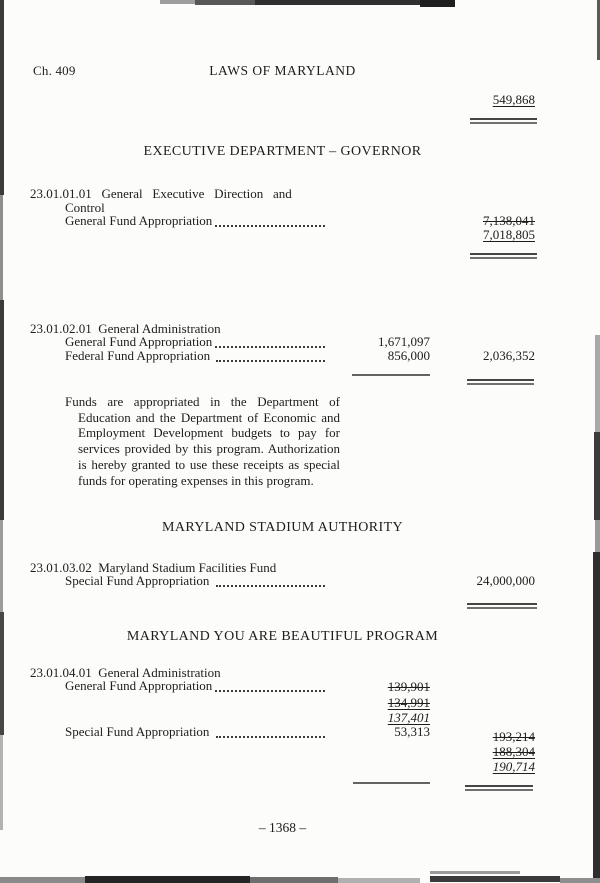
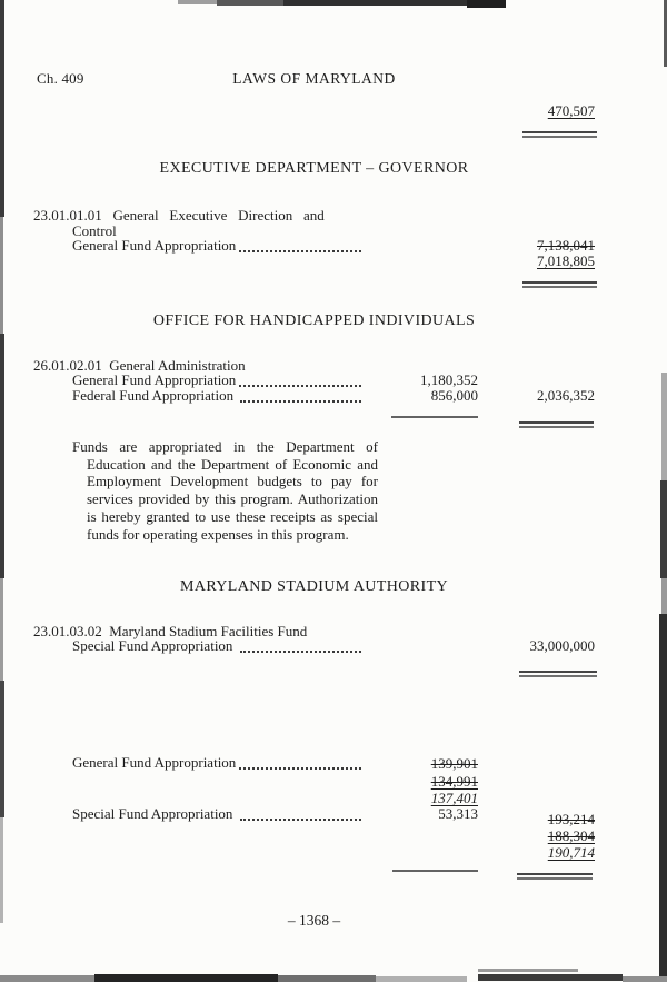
  Ch. 409
  LAWS OF MARYLAND
- 549,868
+ 470,507
  EXECUTIVE DEPARTMENT – GOVERNOR
  23.01.01.01 General Executive Direction and
  Control
  General Fund Appropriation
  7,138,041
  7,018,805
+ OFFICE FOR HANDICAPPED INDIVIDUALS
- 23.01.02.01 General Administration
+ 26.01.02.01 General Administration
  General Fund Appropriation
- 1,671,097
+ 1,180,352
  Federal Fund Appropriation
  856,000
  2,036,352
  Funds are appropriated in the Department of Education and the Department of Economic and Employment Development budgets to pay for services provided by this program. Authorization is hereby granted to use these receipts as special funds for operating expenses in this program.
  MARYLAND STADIUM AUTHORITY
  23.01.03.02 Maryland Stadium Facilities Fund
  Special Fund Appropriation
- 24,000,000
+ 33,000,000
- MARYLAND YOU ARE BEAUTIFUL PROGRAM
- 23.01.04.01 General Administration
  General Fund Appropriation
  139,901
  134,991
  137,401
  Special Fund Appropriation
  53,313
  193,214
  188,304
  190,714
  – 1368 –
